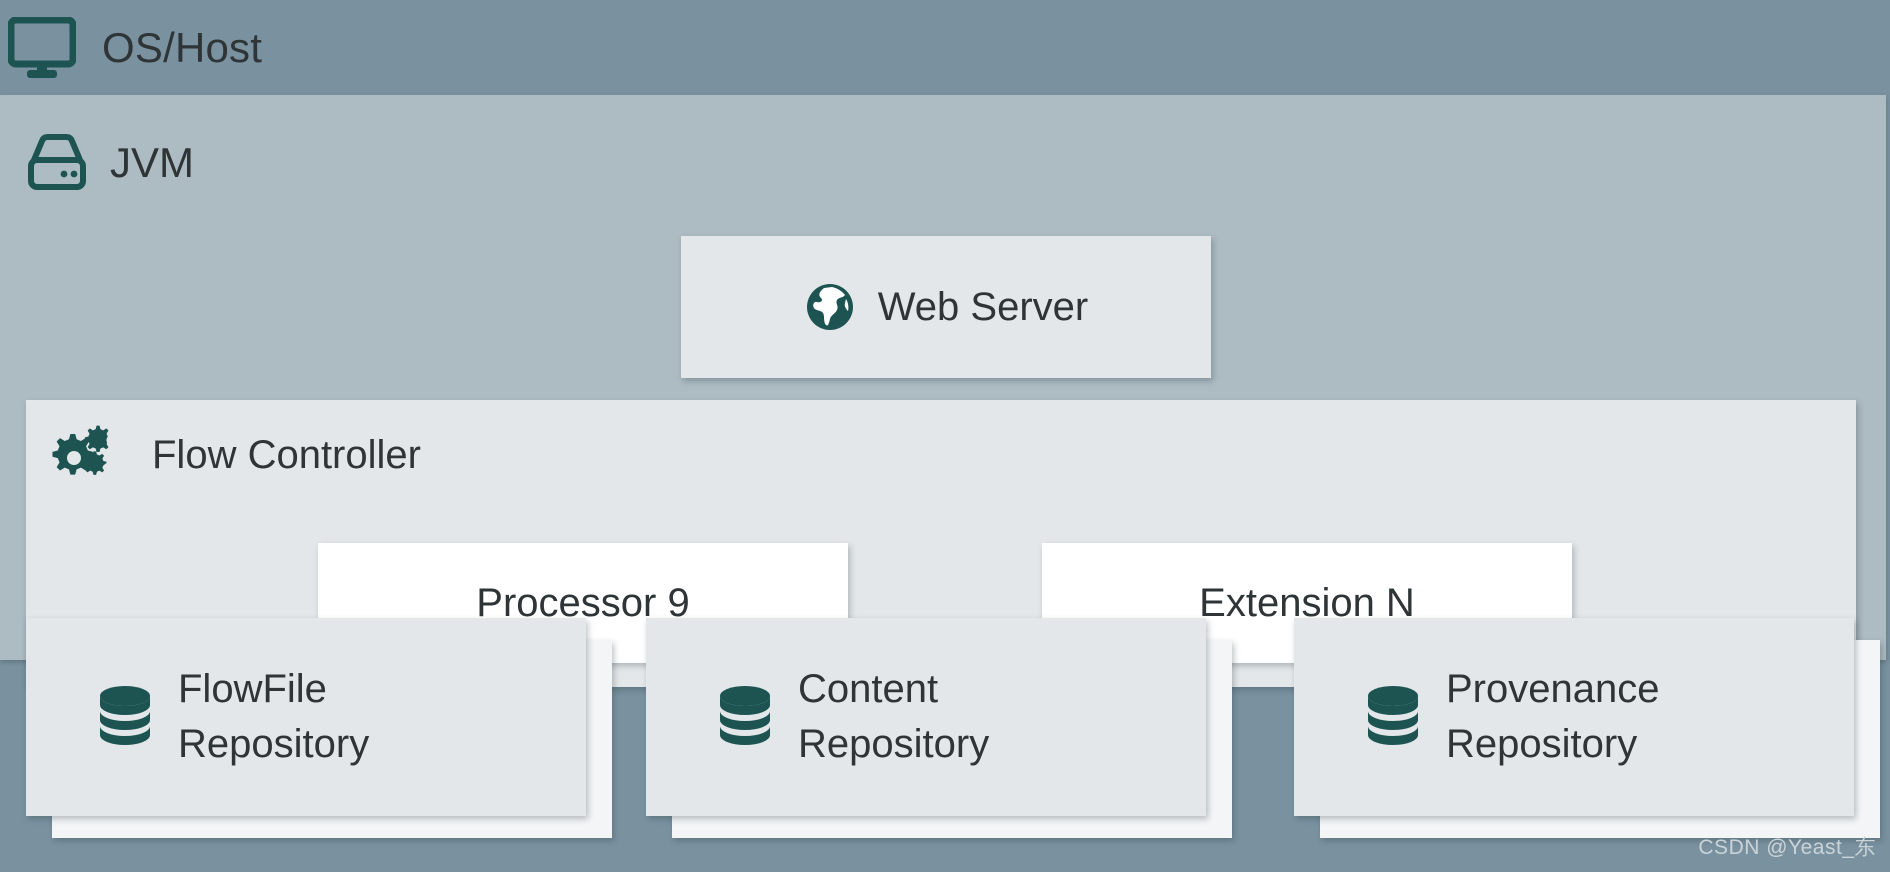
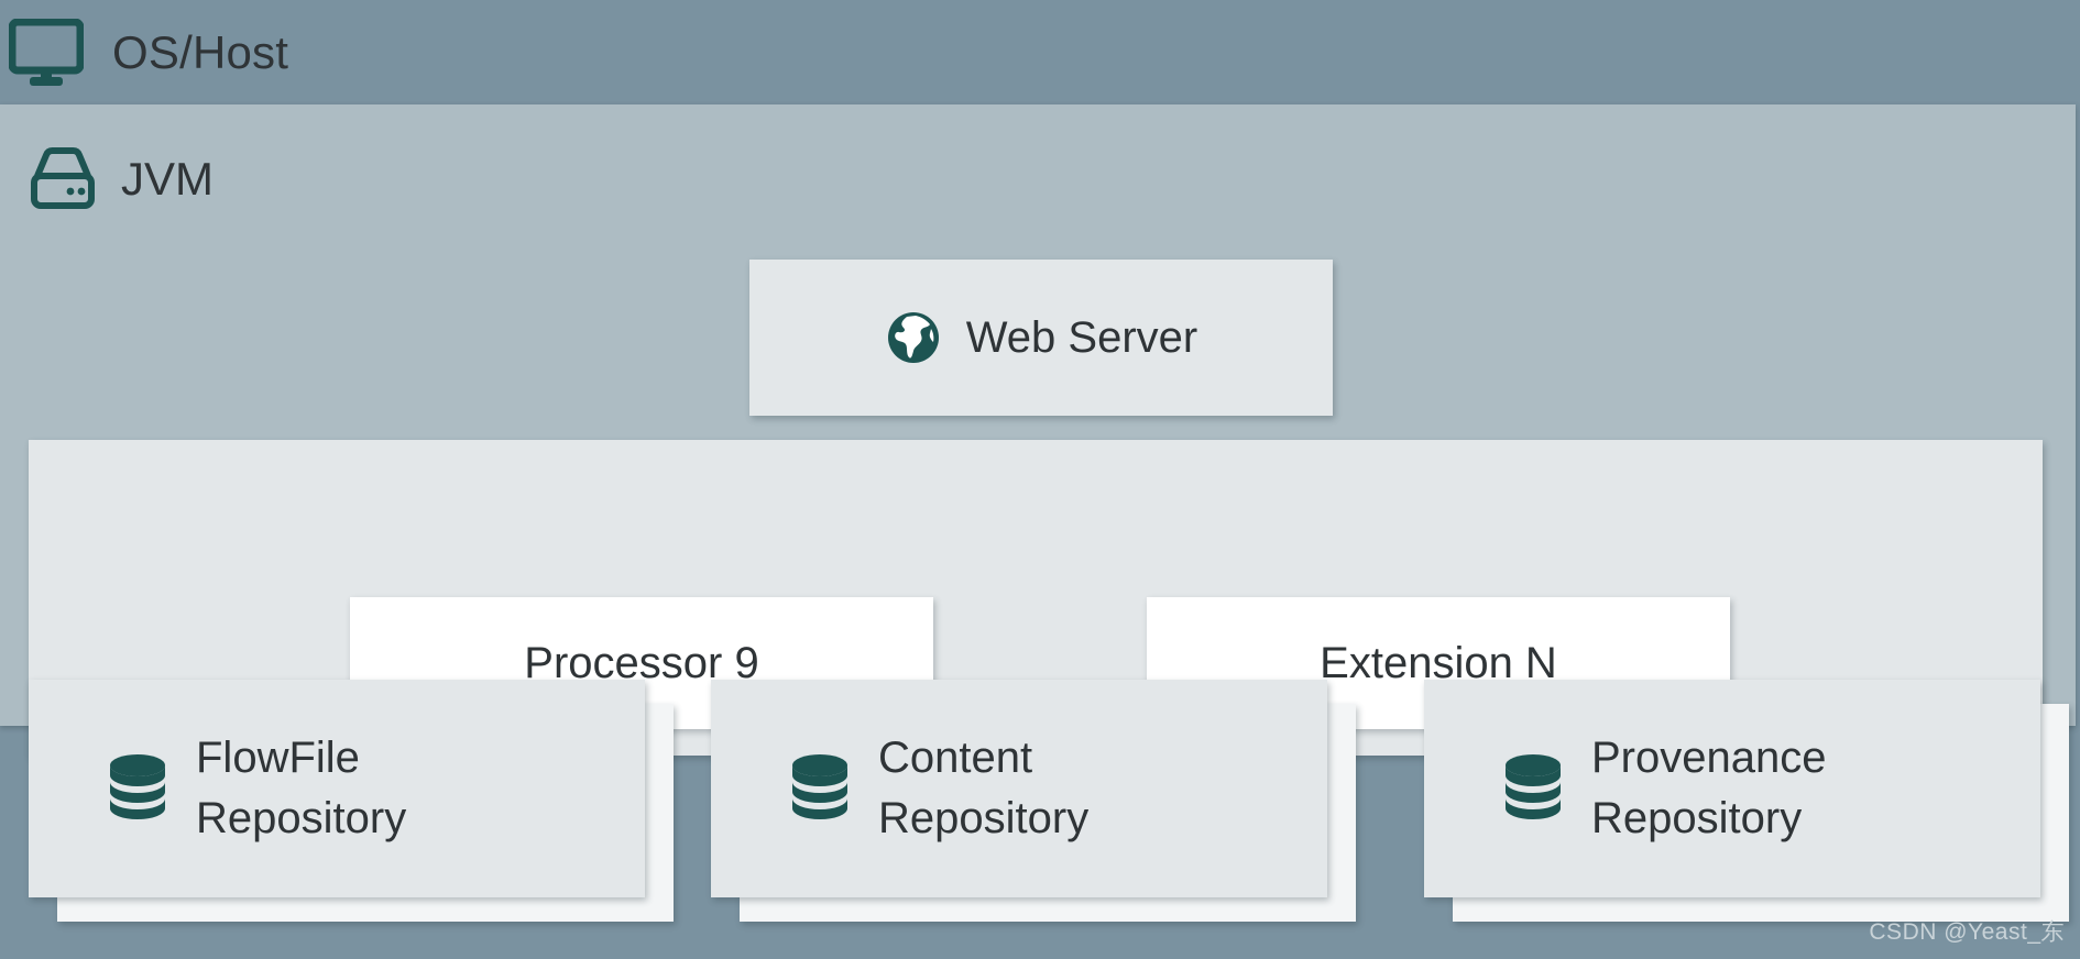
  OS/Host
  JVM
  Web Server
- Flow Controller
  Processor 9
  Extension N
  FlowFile
  Repository
  Content
  Repository
  Provenance
  Repository
  CSDN @Yeast_东
